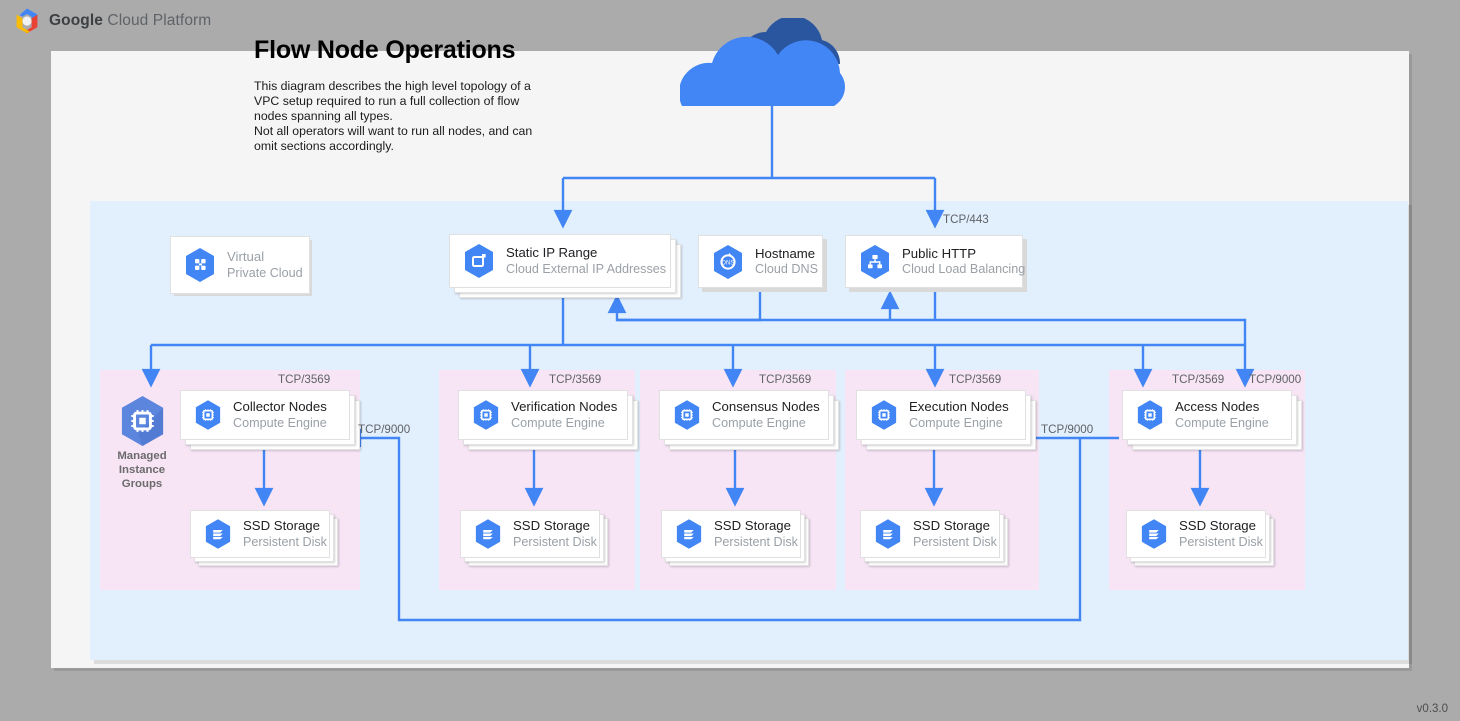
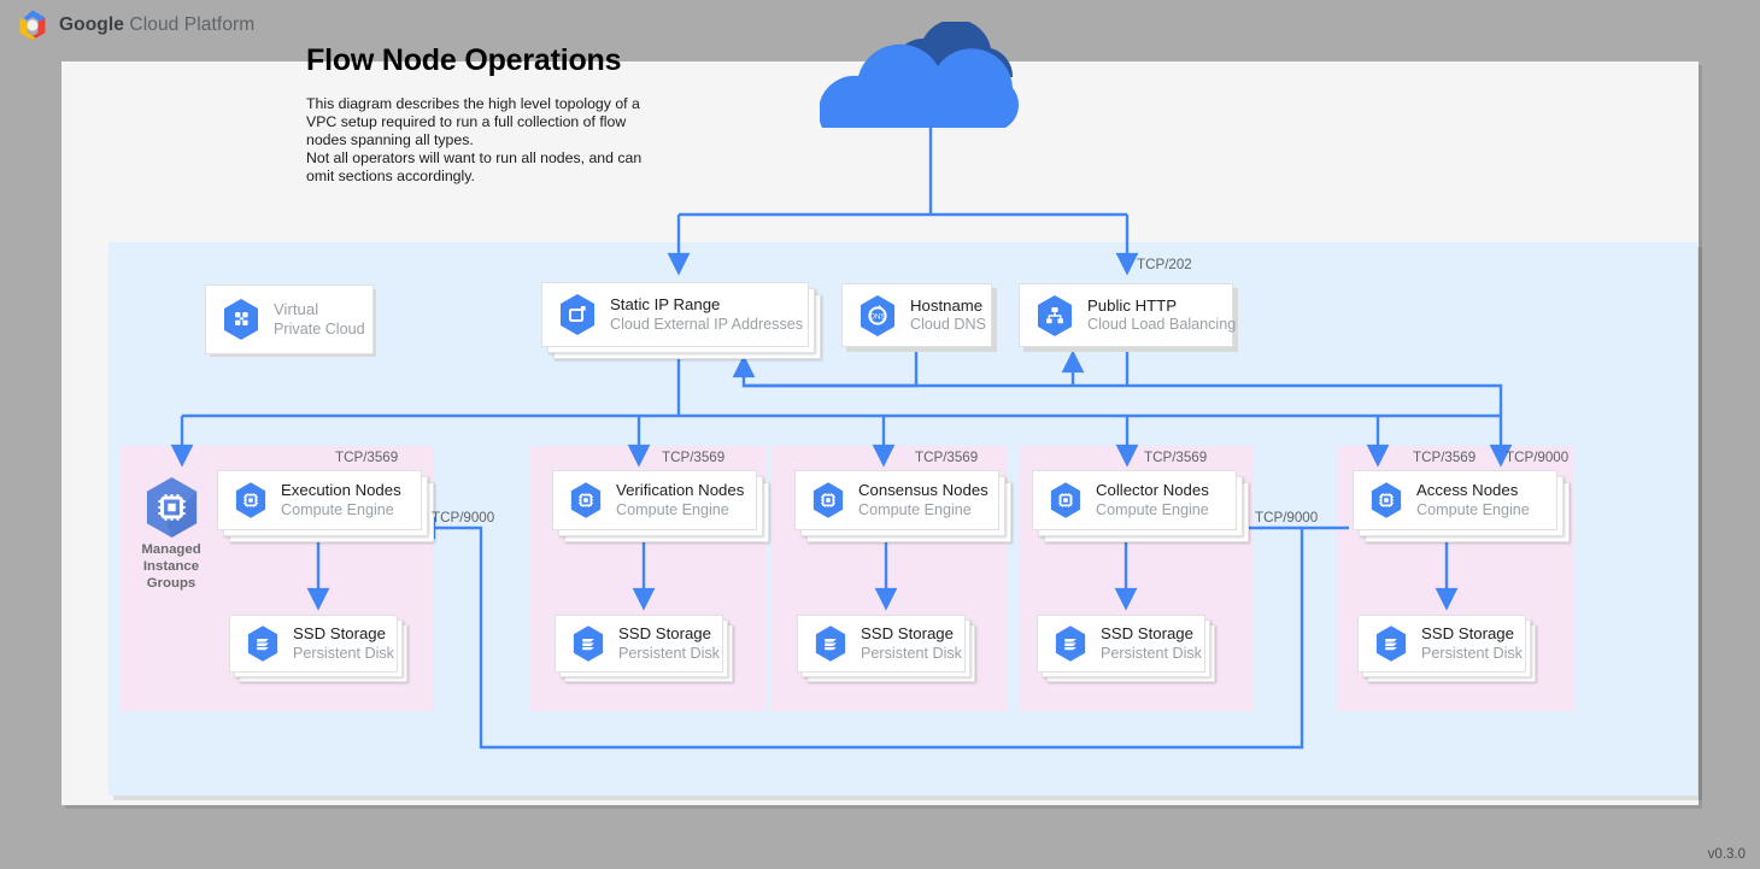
  Google Cloud Platform
  Flow Node Operations
  This diagram describes the high level topology of a VPC setup required to run a full collection of flow nodes spanning all types.
  Not all operators will want to run all nodes, and can omit sections accordingly.
  Virtual
  Private Cloud
  Static IP Range
  Cloud External IP Addresses
  Hostname
  Cloud DNS
  Public HTTP
  Cloud Load Balancing
  Managed
  Instance
  Groups
- Collector Nodes
+ Execution Nodes
  Compute Engine
  SSD Storage
  Persistent Disk
  Verification Nodes
  Compute Engine
  SSD Storage
  Persistent Disk
  Consensus Nodes
  Compute Engine
  SSD Storage
  Persistent Disk
- Execution Nodes
+ Collector Nodes
  Compute Engine
  SSD Storage
  Persistent Disk
  Access Nodes
  Compute Engine
  SSD Storage
  Persistent Disk
- TCP/443
+ TCP/202
  TCP/3569
  TCP/3569
  TCP/3569
  TCP/3569
  TCP/3569
  TCP/9000
  TCP/9000
  TCP/9000
  v0.3.0
